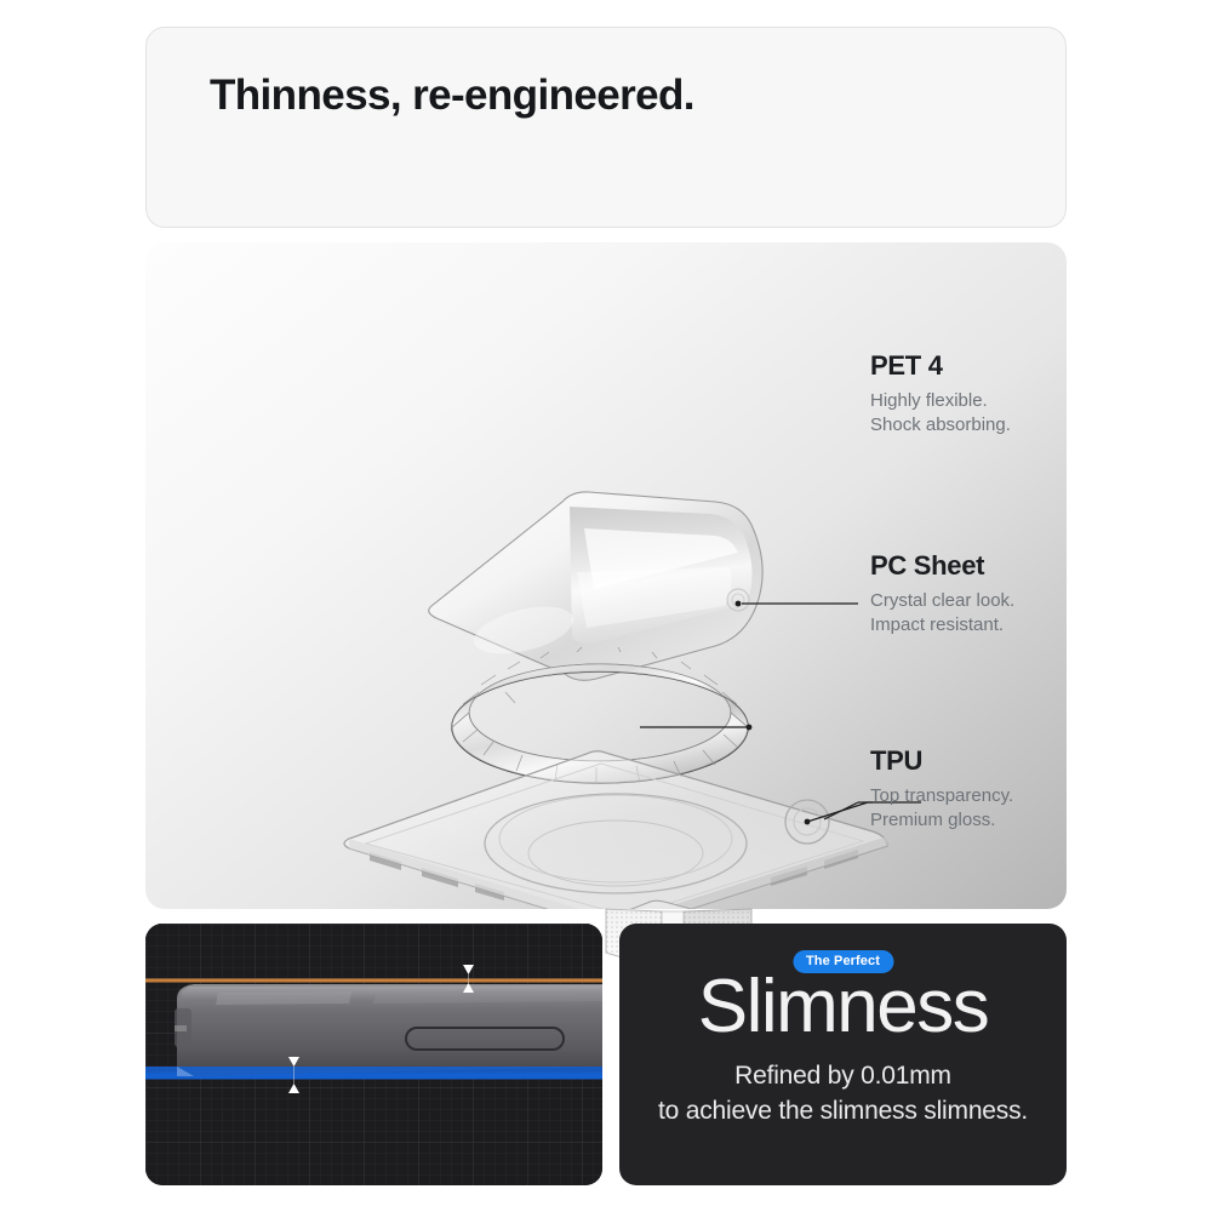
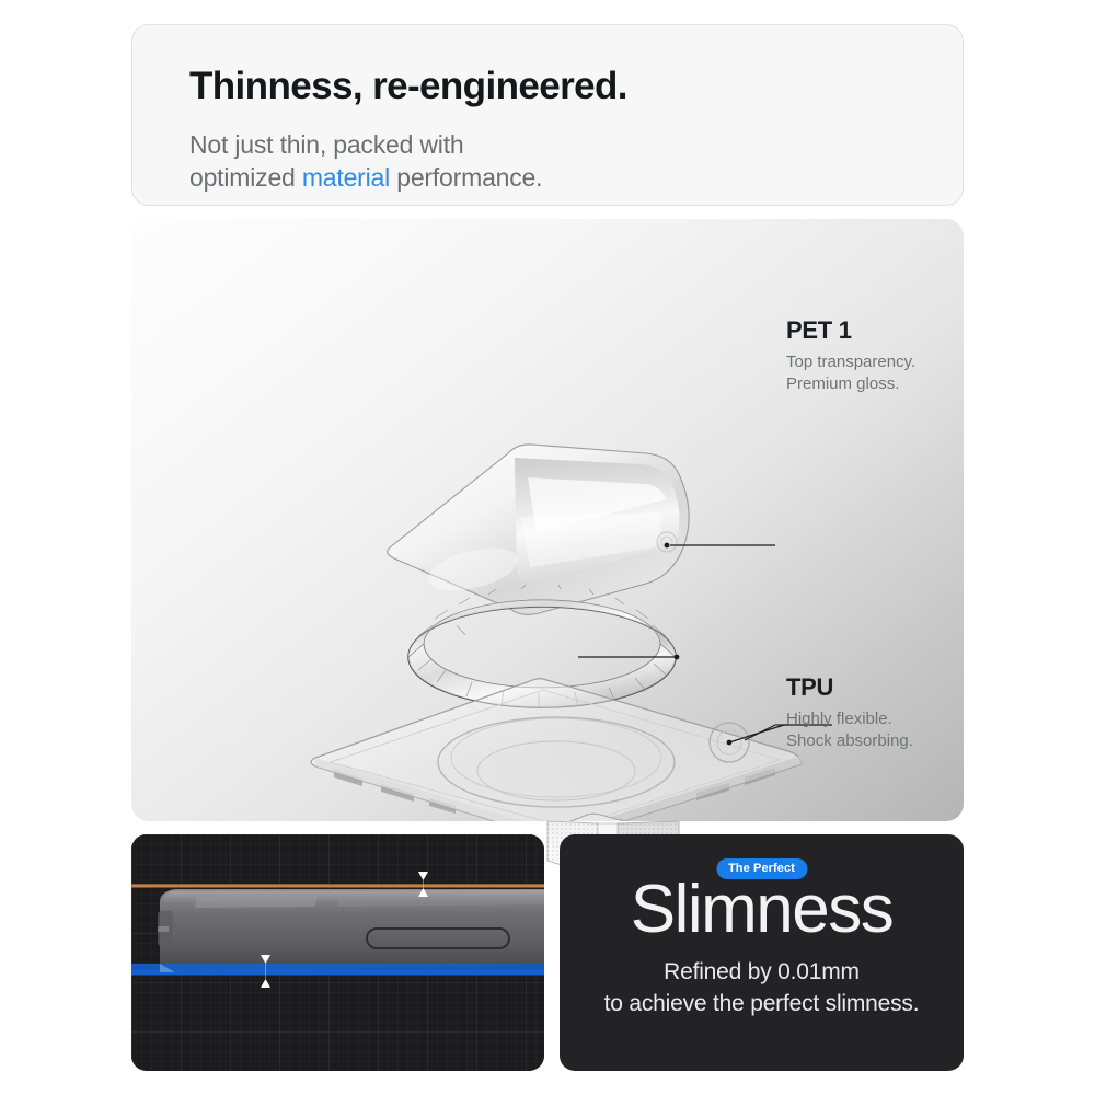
  Thinness, re-engineered.
+ Not just thin, packed with
+ optimized material performance.
- PET 4
+ PET 1
- Highly flexible.
+ Top transparency.
- Shock absorbing.
+ Premium gloss.
- PC Sheet
- Crystal clear look.
- Impact resistant.
  TPU
- Top transparency.
+ Highly flexible.
- Premium gloss.
+ Shock absorbing.
  The Perfect
  Slimness
  Refined by 0.01mm
- to achieve the slimness slimness.
+ to achieve the perfect slimness.
